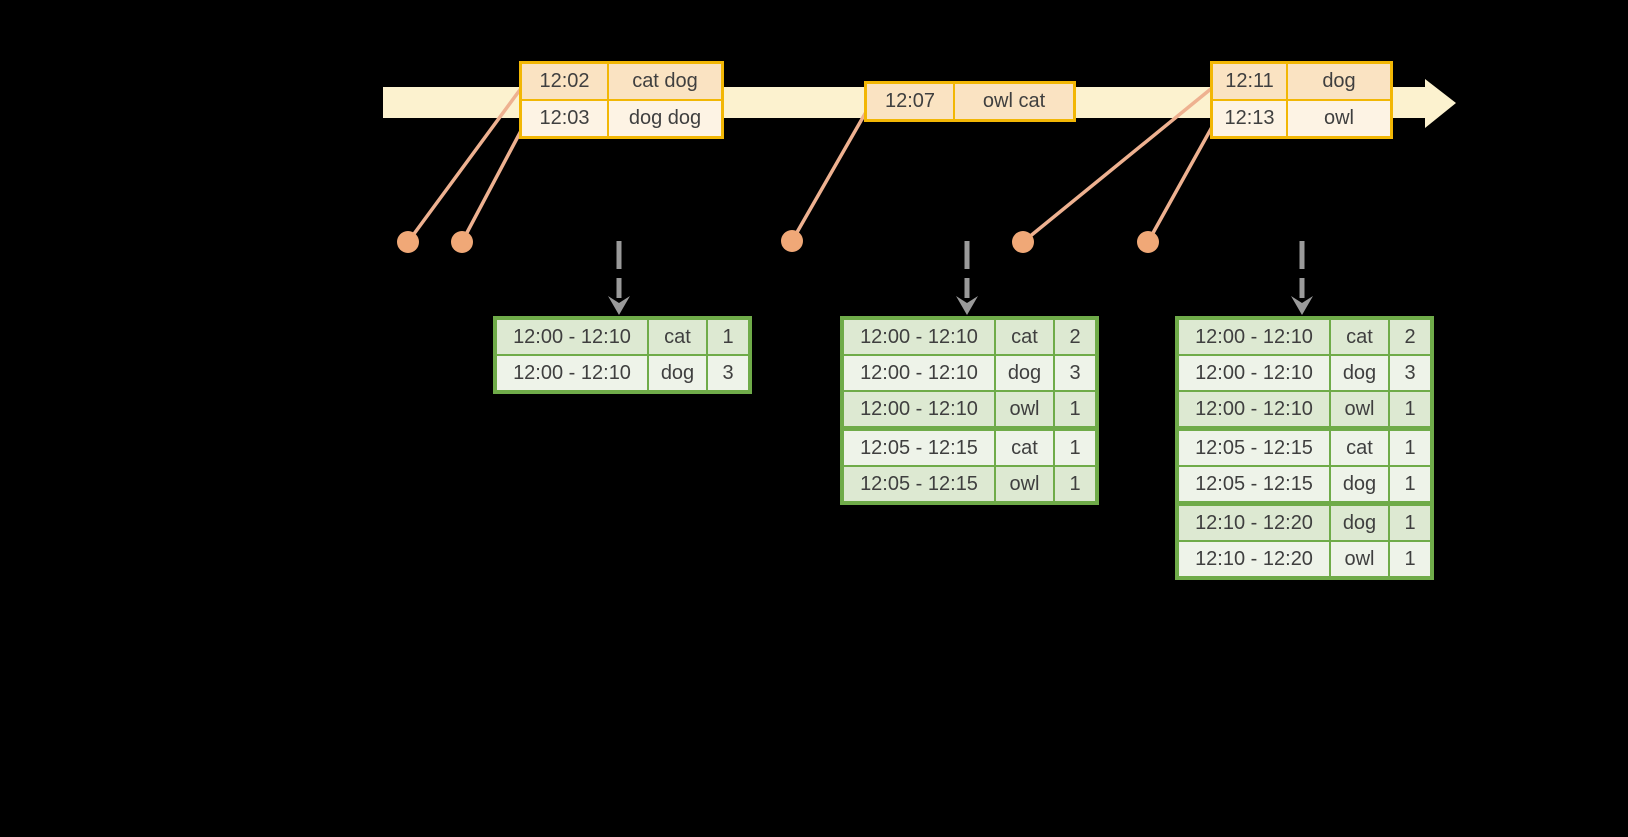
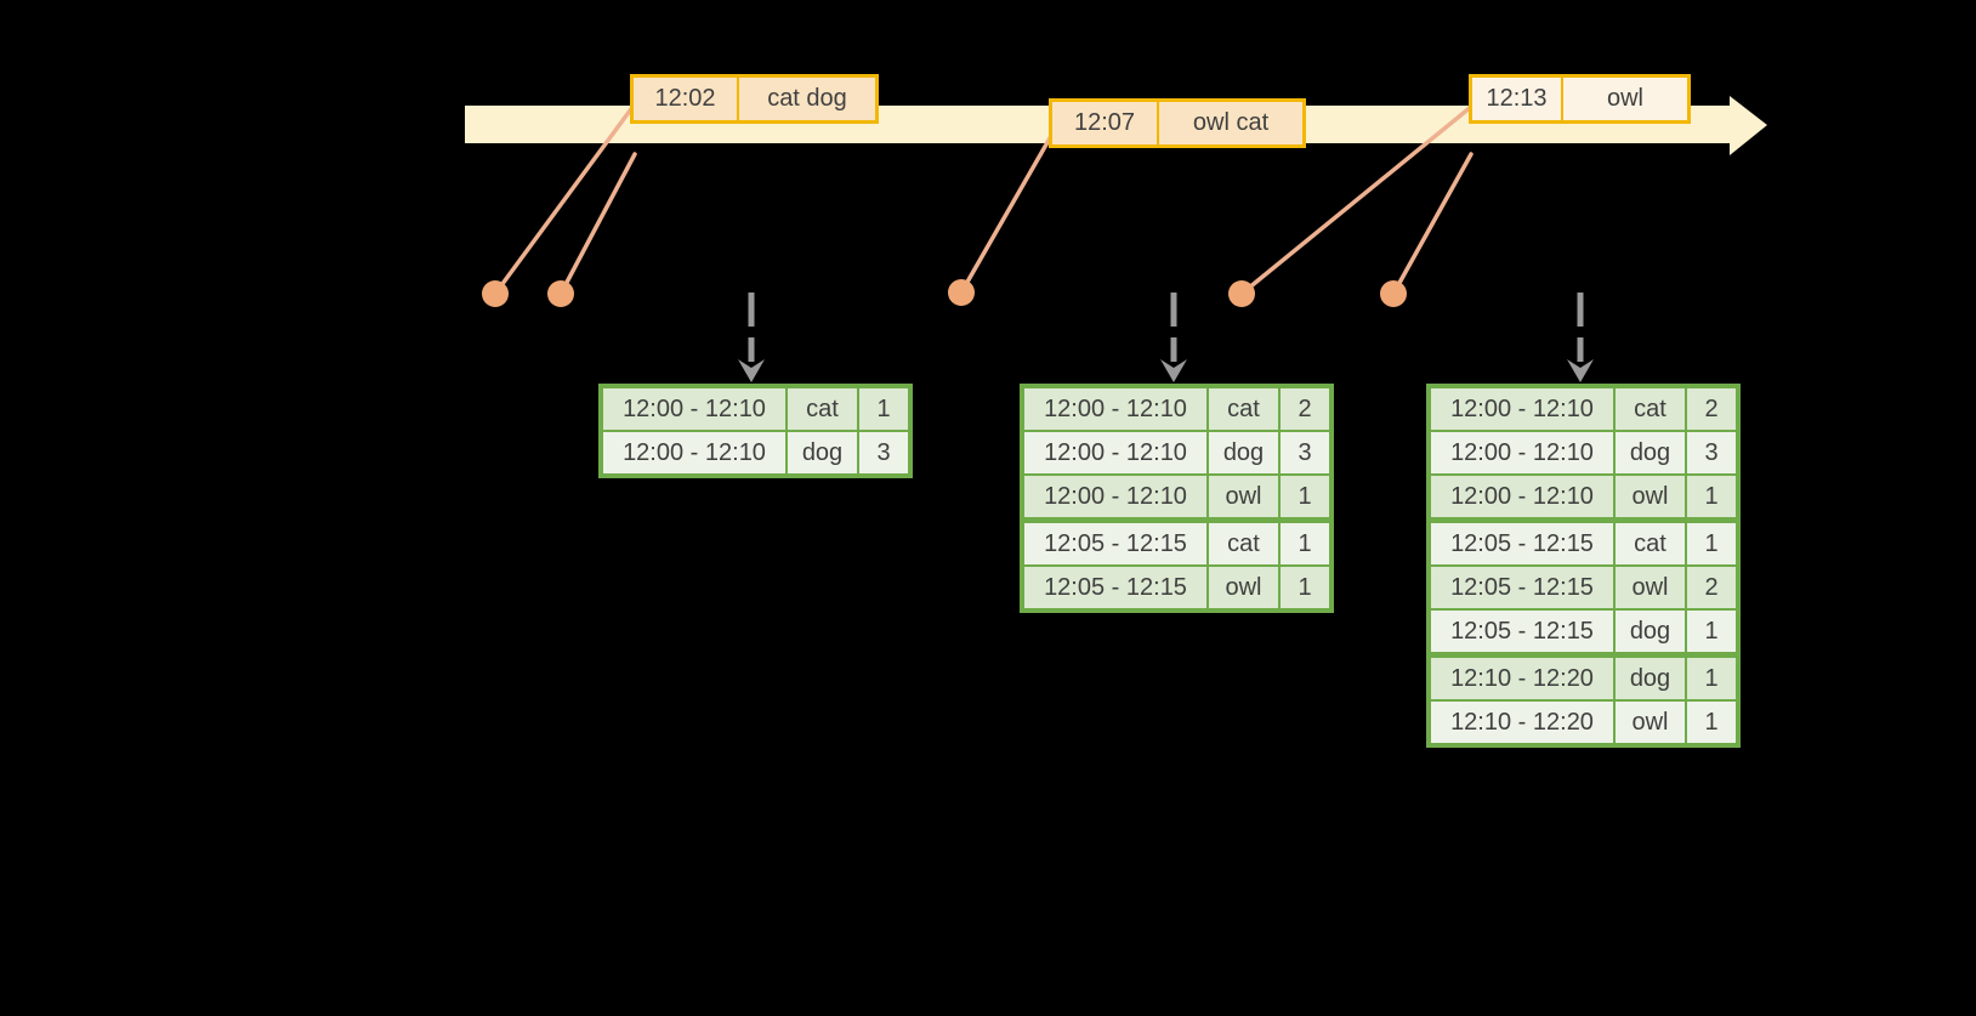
  12:02	cat dog
- 12:03	dog dog
  12:07	owl cat
- 12:11	dog
  12:13	owl
  12:00 - 12:10	cat	1
  12:00 - 12:10	dog	3
  12:00 - 12:10	cat	2
  12:00 - 12:10	dog	3
  12:00 - 12:10	owl	1
  12:05 - 12:15	cat	1
  12:05 - 12:15	owl	1
  12:00 - 12:10	cat	2
  12:00 - 12:10	dog	3
  12:00 - 12:10	owl	1
  12:05 - 12:15	cat	1
+ 12:05 - 12:15	owl	2
  12:05 - 12:15	dog	1
  12:10 - 12:20	dog	1
  12:10 - 12:20	owl	1
